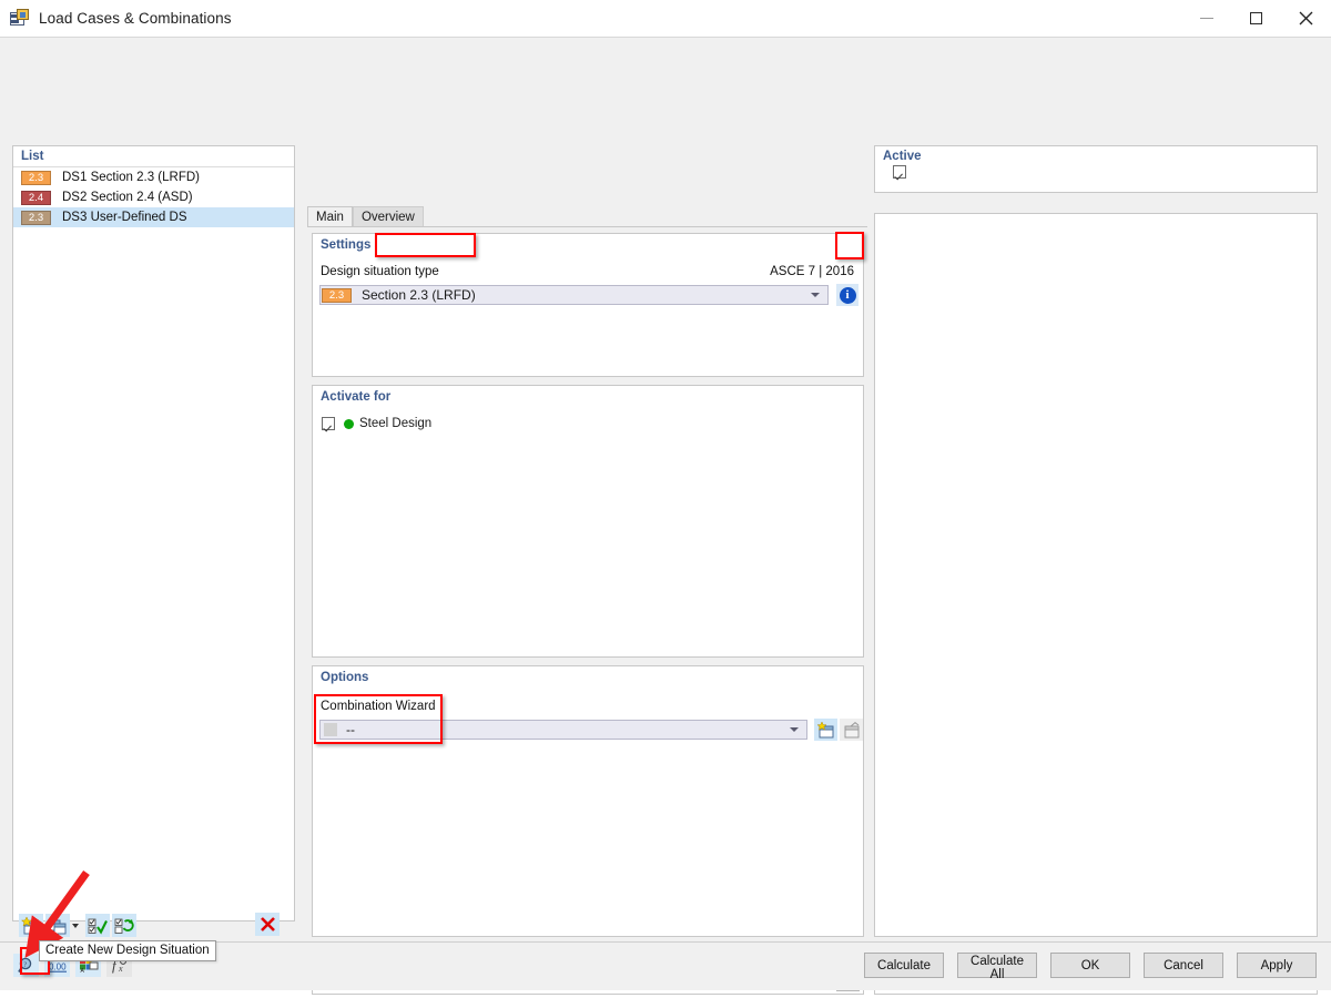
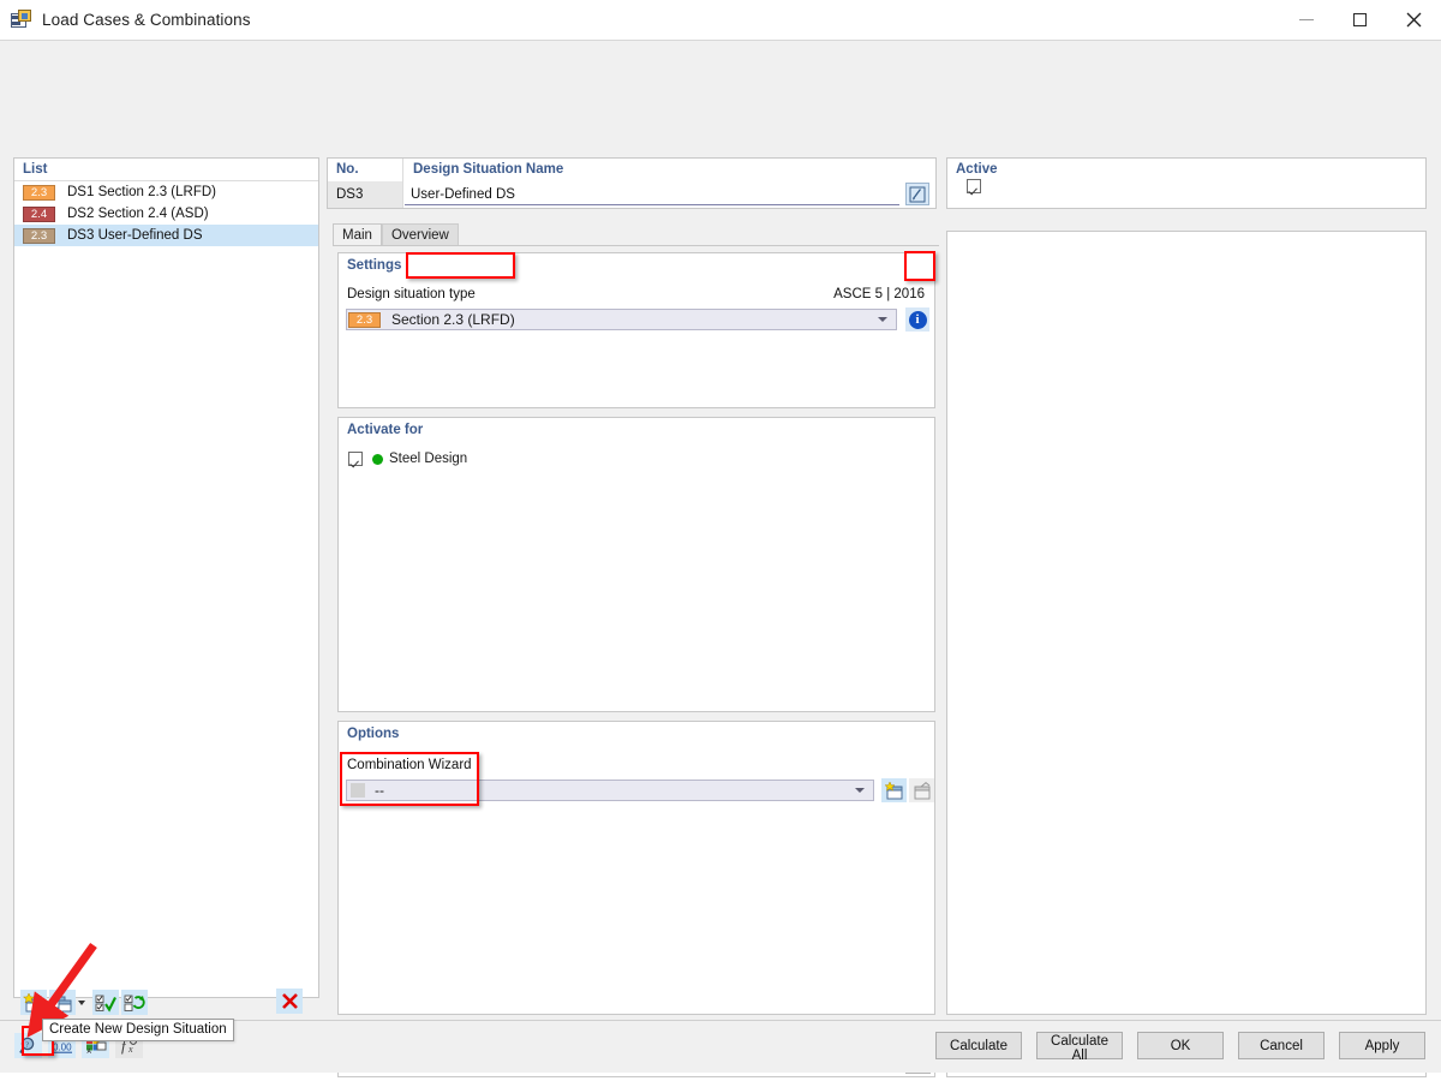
  Load Cases & Combinations
  List
  2.3
  DS1 Section 2.3 (LRFD)
  2.4
  DS2 Section 2.4 (ASD)
  2.3
  DS3 User-Defined DS
  Create New Design Situation
+ No.
+ DS3
+ Design Situation Name
+ User-Defined DS
  Active
  Main
  Overview
  Settings
  Design situation type
- ASCE 7 | 2016
+ ASCE 5 | 2016
  2.3
  Section 2.3 (LRFD)
  i
  Activate for
  Steel Design
  Options
  Combination Wizard
  --
  0.00
  f
  x
  Calculate
  Calculate All
  OK
  Cancel
  Apply
